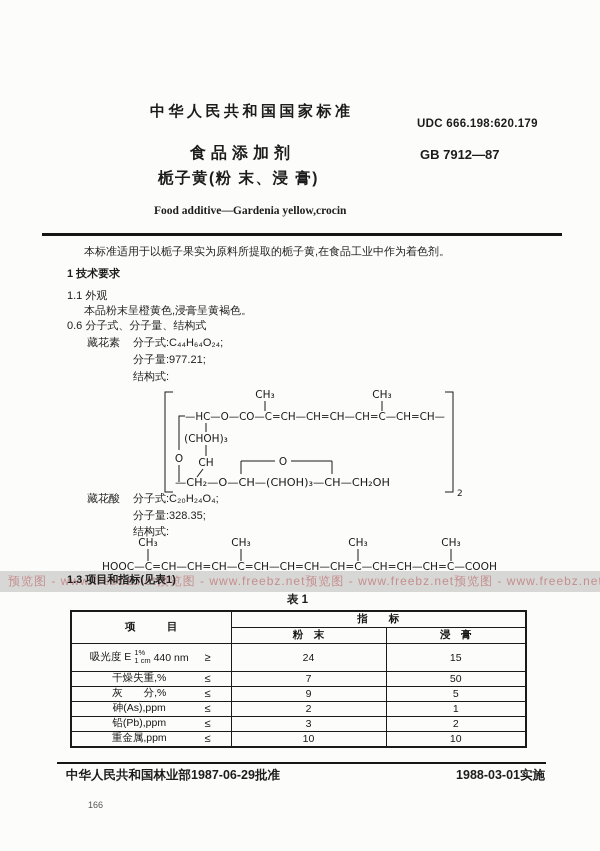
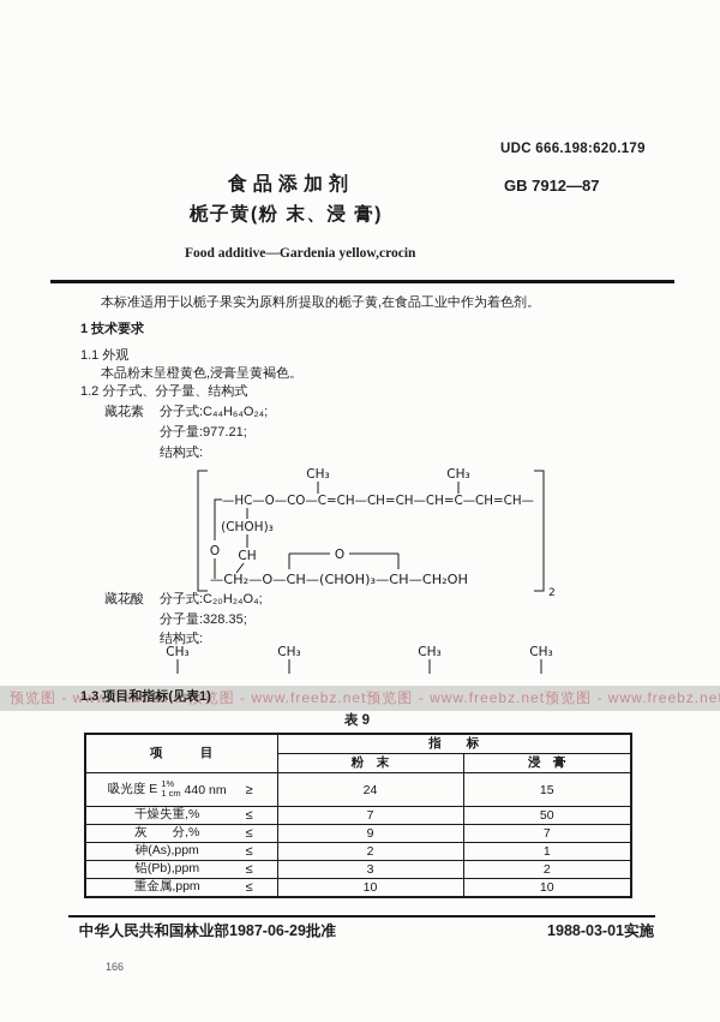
- 中华人民共和国国家标准
  UDC 666.198:620.179
  食品添加剂
  GB 7912—87
  栀子黄(粉 末、浸 膏)
  Food additive—Gardenia yellow,crocin
  本标准适用于以栀子果实为原料所提取的栀子黄,在食品工业中作为着色剂。
  1 技术要求
  1.1 外观
  本品粉末呈橙黄色,浸膏呈黄褐色。
- 0.6 分子式、分子量、结构式
+ 1.2 分子式、分子量、结构式
  藏花素
  分子式:C₄₄H₆₄O₂₄;
  分子量:977.21;
  结构式:
  2
  CH₃
  CH₃
  —HC—O—CO—C=CH—CH=CH—CH=C—CH=CH—
  (CHOH)₃
  CH
  O
  O
  —CH₂—O—CH—(CHOH)₃—CH—CH₂OH
  藏花酸
  分子式:C₂₀H₂₄O₄;
  分子量:328.35;
  结构式:
  CH₃
  CH₃
  CH₃
  CH₃
- HOOC—C=CH—CH=CH—C=CH—CH=CH—CH=C—CH=CH—CH=C—COOH
  预览图 - www.freebz.net
  预览图 - www.freebz.net
  预览图 - www.freebz.net
  预览图 - www.freebz.ne
  1.3 项目和指标(见表1)
- 表 1
+ 表 9
  项 目	指 标
  粉 末	浸 膏
  吸光度 E 1% 1 cm 440 nm ≥	24	15
  干燥失重,% ≤	7	50
- 灰 分,% ≤	9	5
+ 灰 分,% ≤	9	7
  砷(As),ppm ≤	2	1
  铅(Pb),ppm ≤	3	2
  重金属,ppm ≤	10	10
  中华人民共和国林业部1987-06-29批准
  1988-03-01实施
  166
